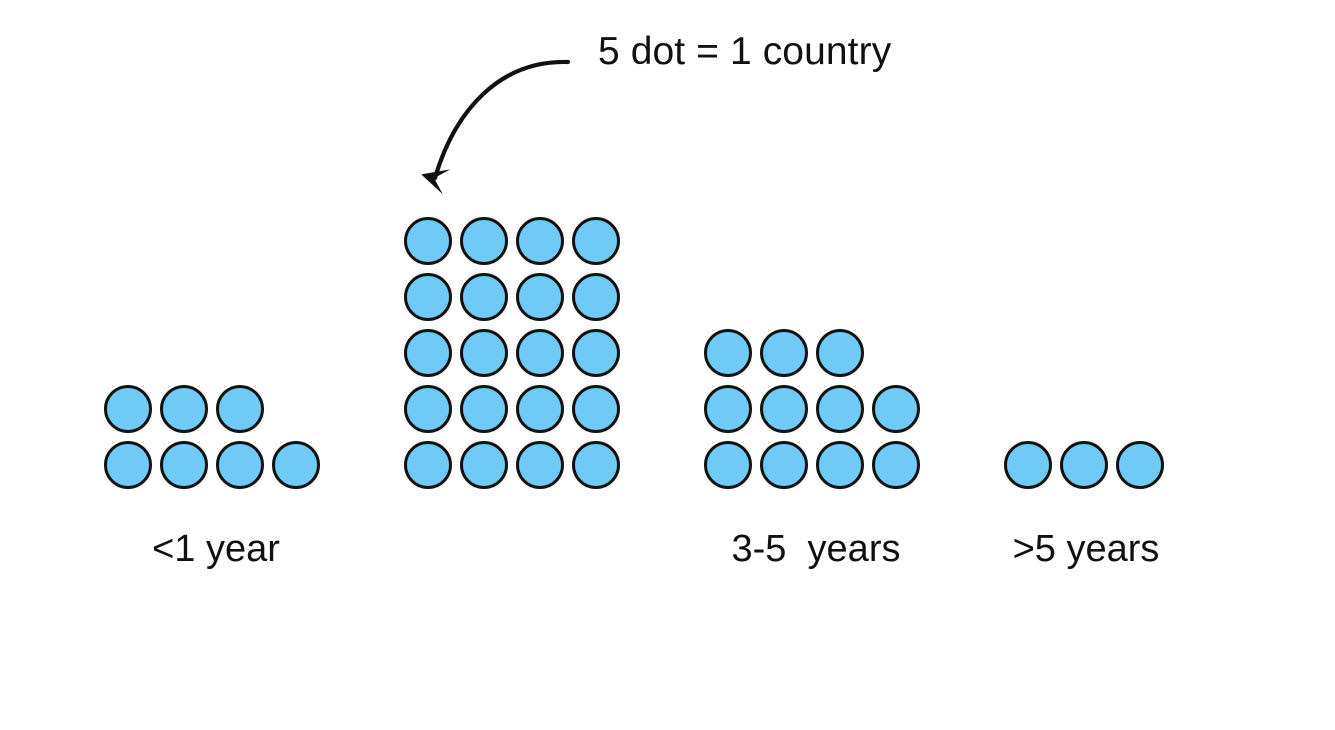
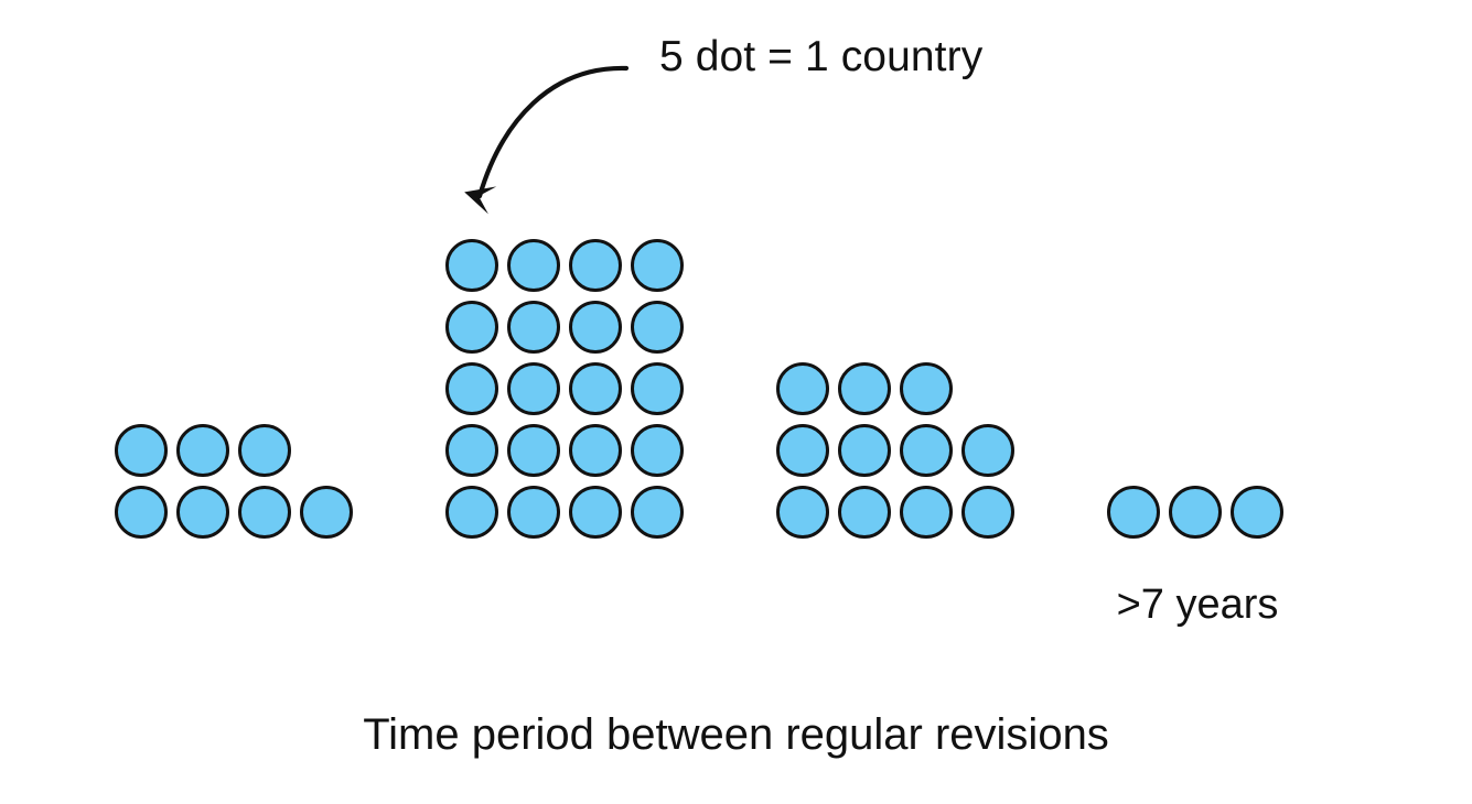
  5 dot = 1 country
- <1 year
- 3-5 years
- >5 years
+ >7 years
+ Time period between regular revisions
